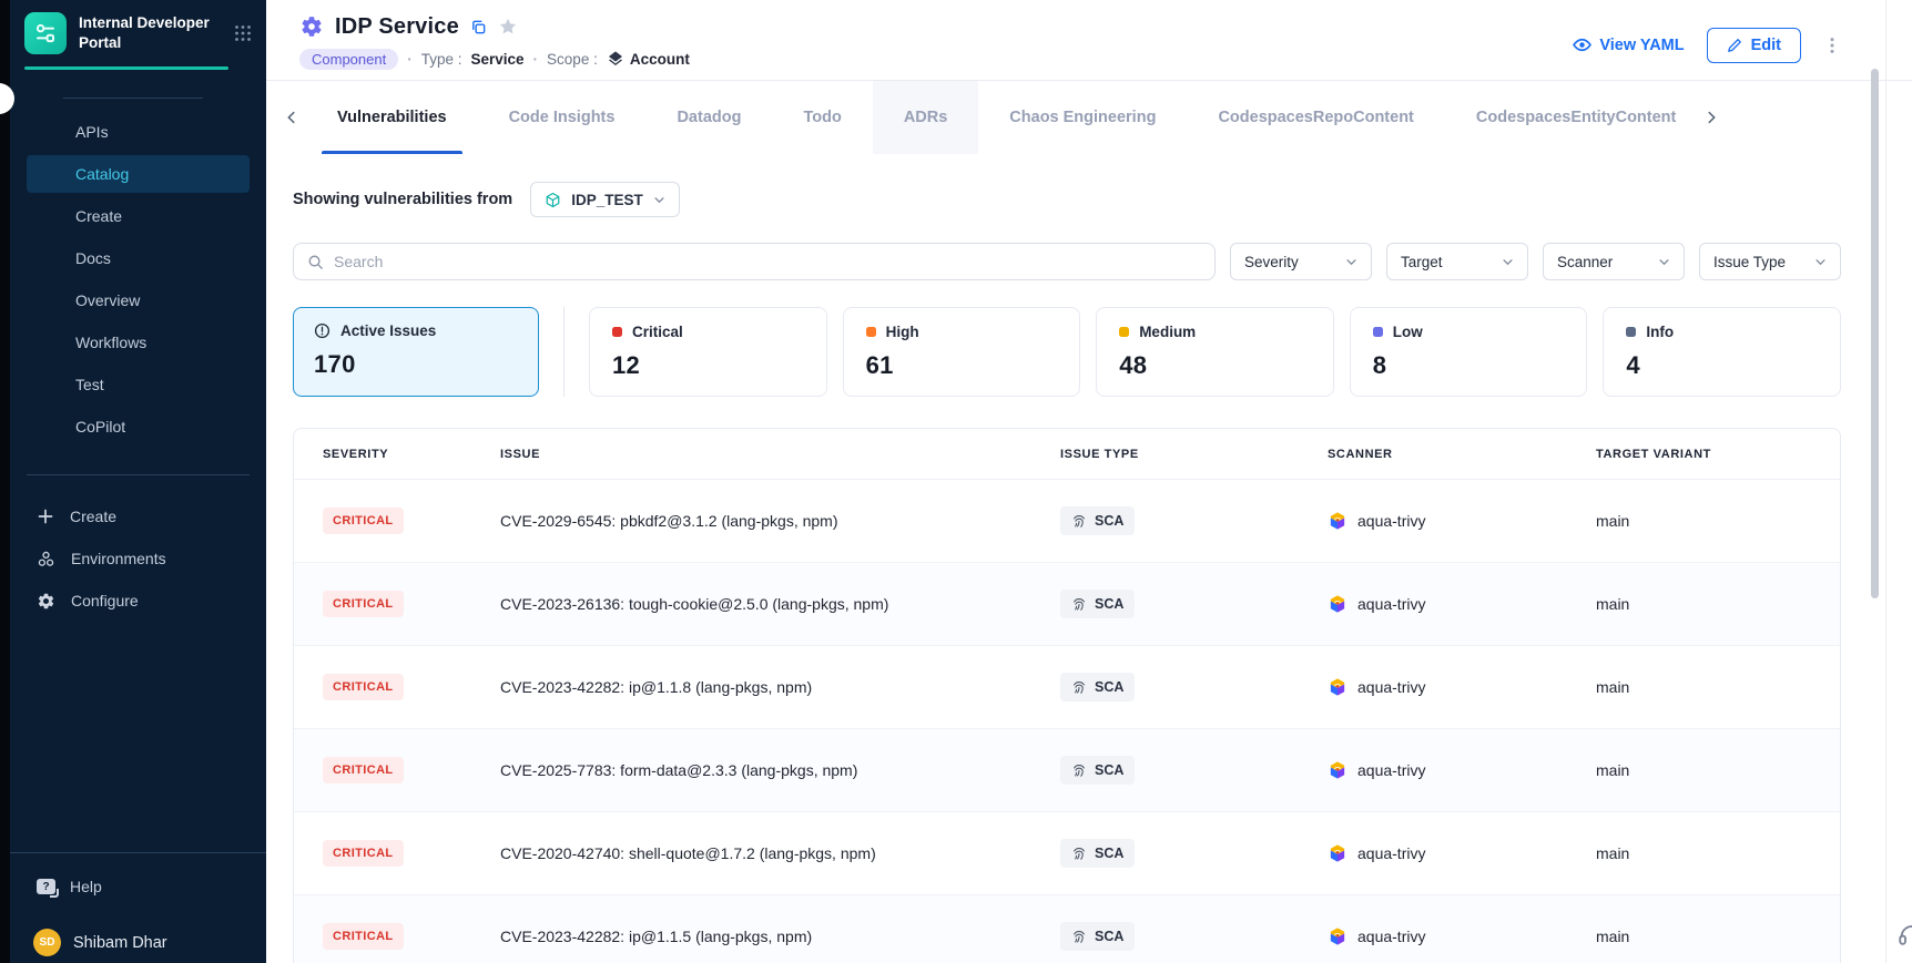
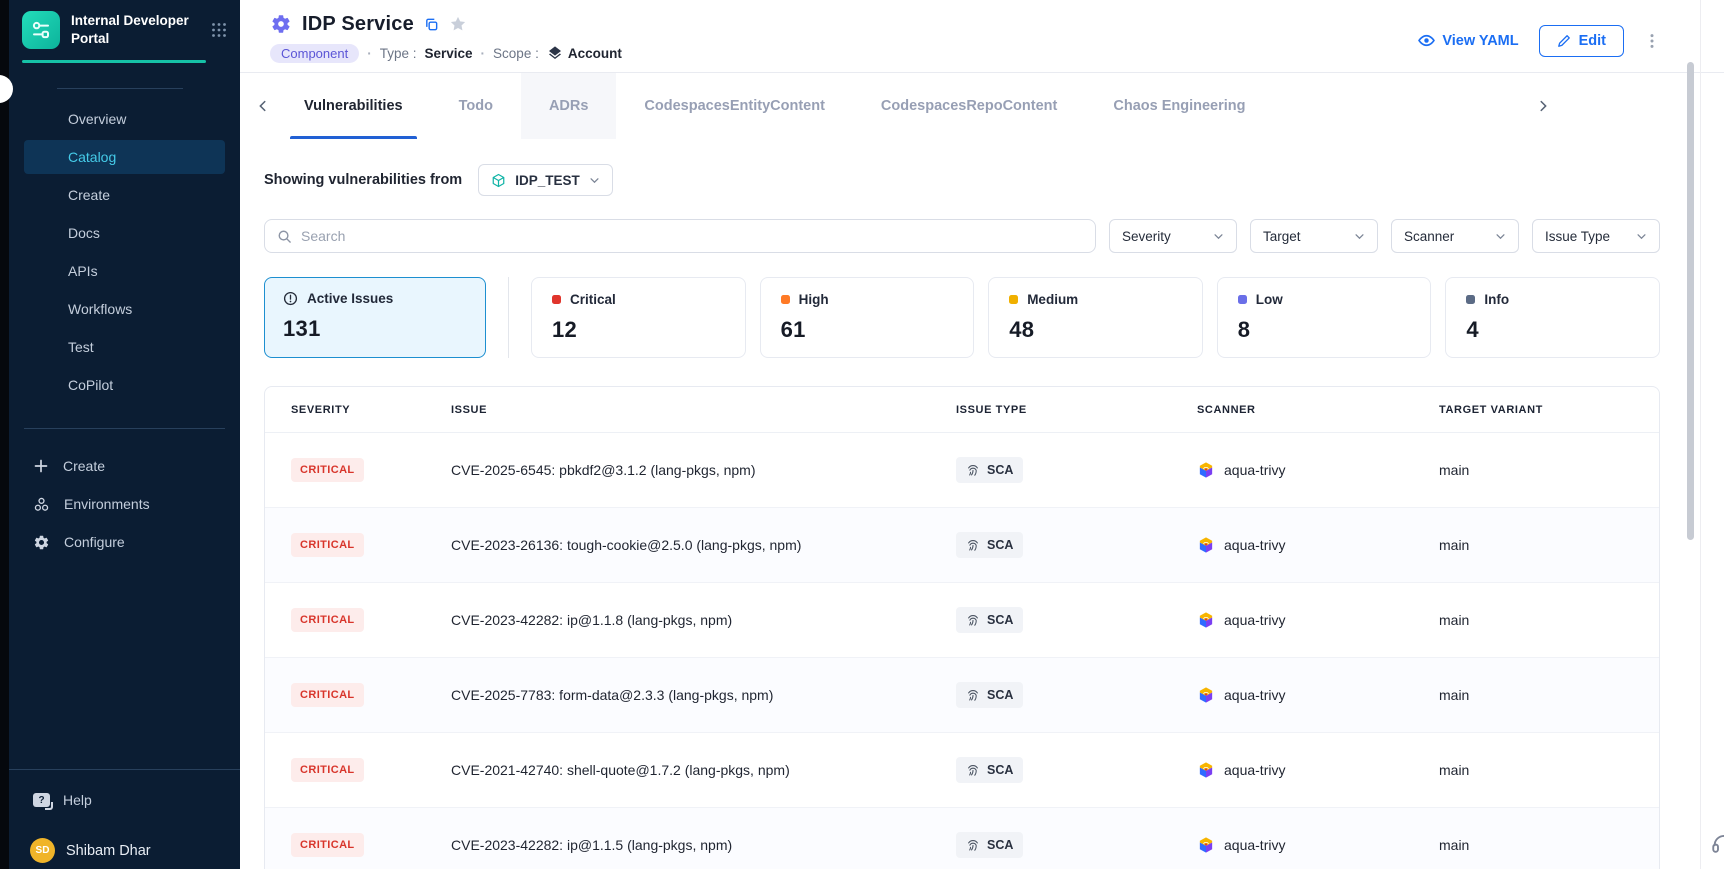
  Internal Developer Portal
- APIs
+ Overview
  Catalog
  Create
  Docs
- Overview
+ APIs
  Workflows
  Test
  CoPilot
  Create
  Environments
  Configure
  ?
  Help
  SD
  Shibam Dhar
  IDP Service
  Component
  Type :
  Service
  Scope :
  Account
  View YAML
  Edit
  Vulnerabilities
- Code Insights
- Datadog
  Todo
  ADRs
- Chaos Engineering
+ CodespacesEntityContent
  CodespacesRepoContent
- CodespacesEntityContent
+ Chaos Engineering
  Showing vulnerabilities from
  IDP_TEST
  Search
  Severity
  Target
  Scanner
  Issue Type
  Active Issues
- 170
+ 131
  Critical
  12
  High
  61
  Medium
  48
  Low
  8
  Info
  4
  SEVERITY
  ISSUE
  ISSUE TYPE
  SCANNER
  TARGET VARIANT
  CRITICAL
- CVE-2029-6545: pbkdf2@3.1.2 (lang-pkgs, npm)
+ CVE-2025-6545: pbkdf2@3.1.2 (lang-pkgs, npm)
  SCA
  aqua-trivy
  main
  CRITICAL
  CVE-2023-26136: tough-cookie@2.5.0 (lang-pkgs, npm)
  SCA
  aqua-trivy
  main
  CRITICAL
  CVE-2023-42282: ip@1.1.8 (lang-pkgs, npm)
  SCA
  aqua-trivy
  main
  CRITICAL
  CVE-2025-7783: form-data@2.3.3 (lang-pkgs, npm)
  SCA
  aqua-trivy
  main
  CRITICAL
- CVE-2020-42740: shell-quote@1.7.2 (lang-pkgs, npm)
+ CVE-2021-42740: shell-quote@1.7.2 (lang-pkgs, npm)
  SCA
  aqua-trivy
  main
  CRITICAL
  CVE-2023-42282: ip@1.1.5 (lang-pkgs, npm)
  SCA
  aqua-trivy
  main
